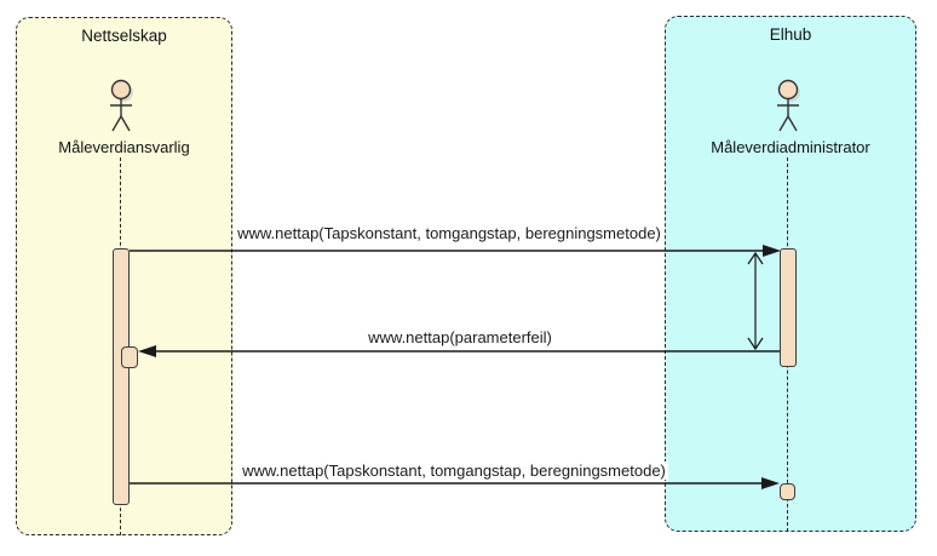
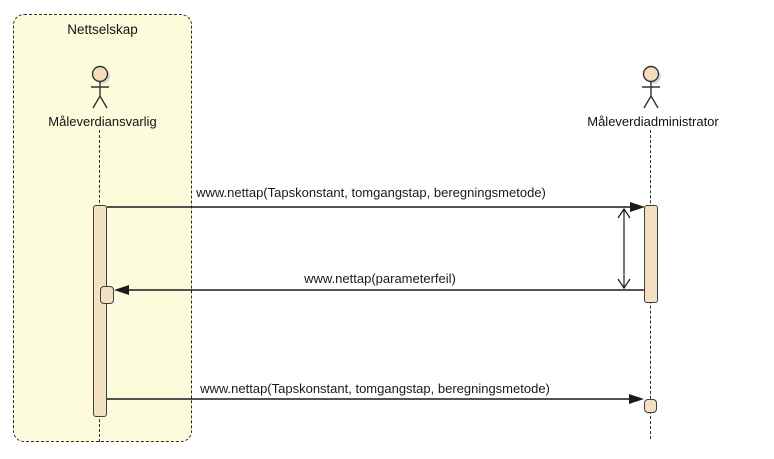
  Nettselskap
- Elhub
  Måleverdiansvarlig
  Måleverdiadministrator
  www.nettap(Tapskonstant, tomgangstap, beregningsmetode)
  www.nettap(parameterfeil)
  www.nettap(Tapskonstant, tomgangstap, beregningsmetode)
